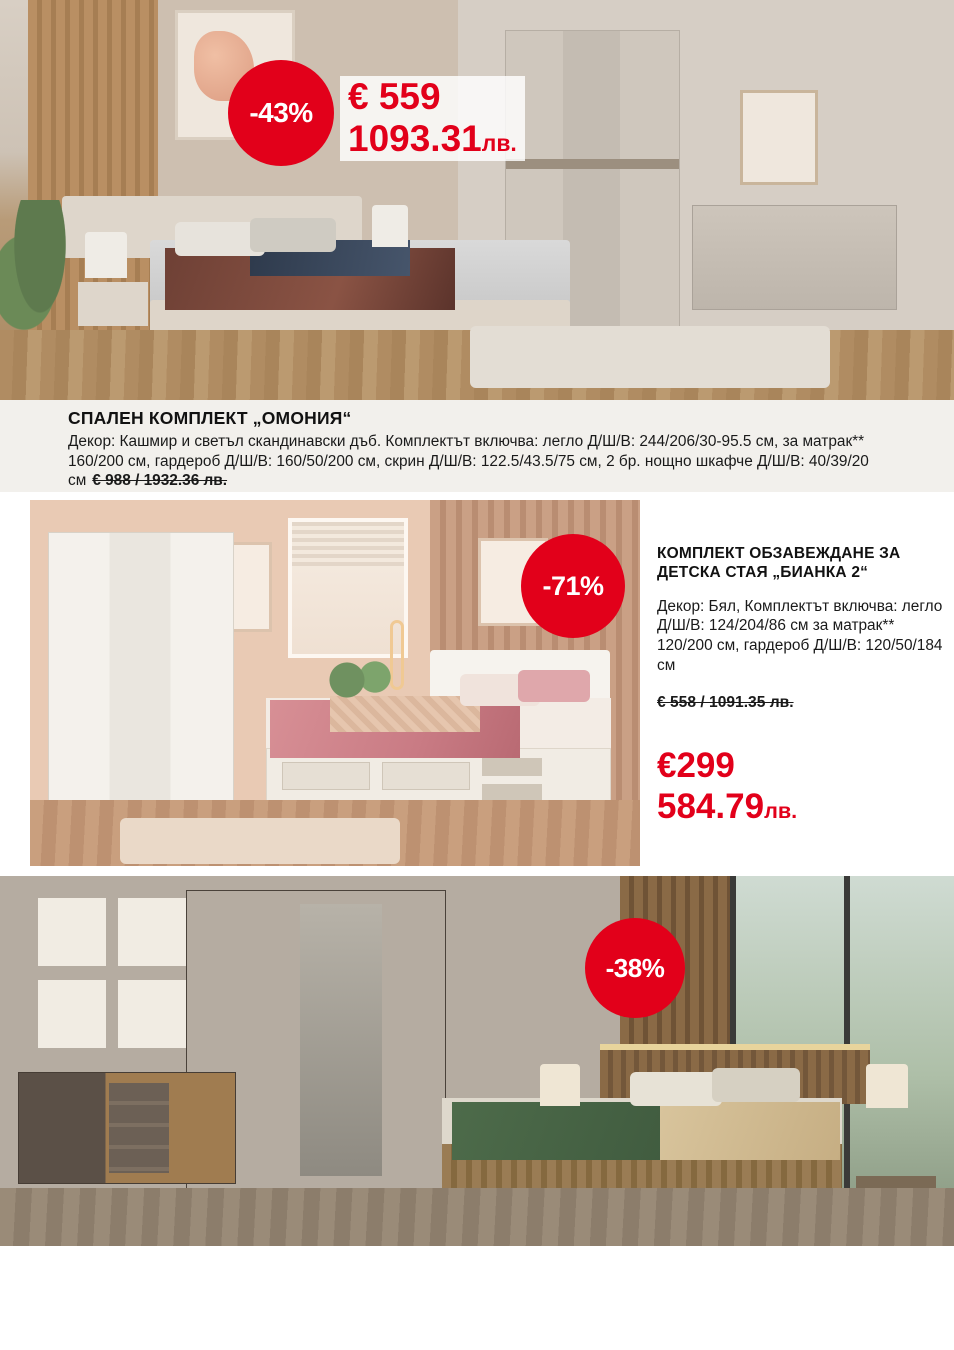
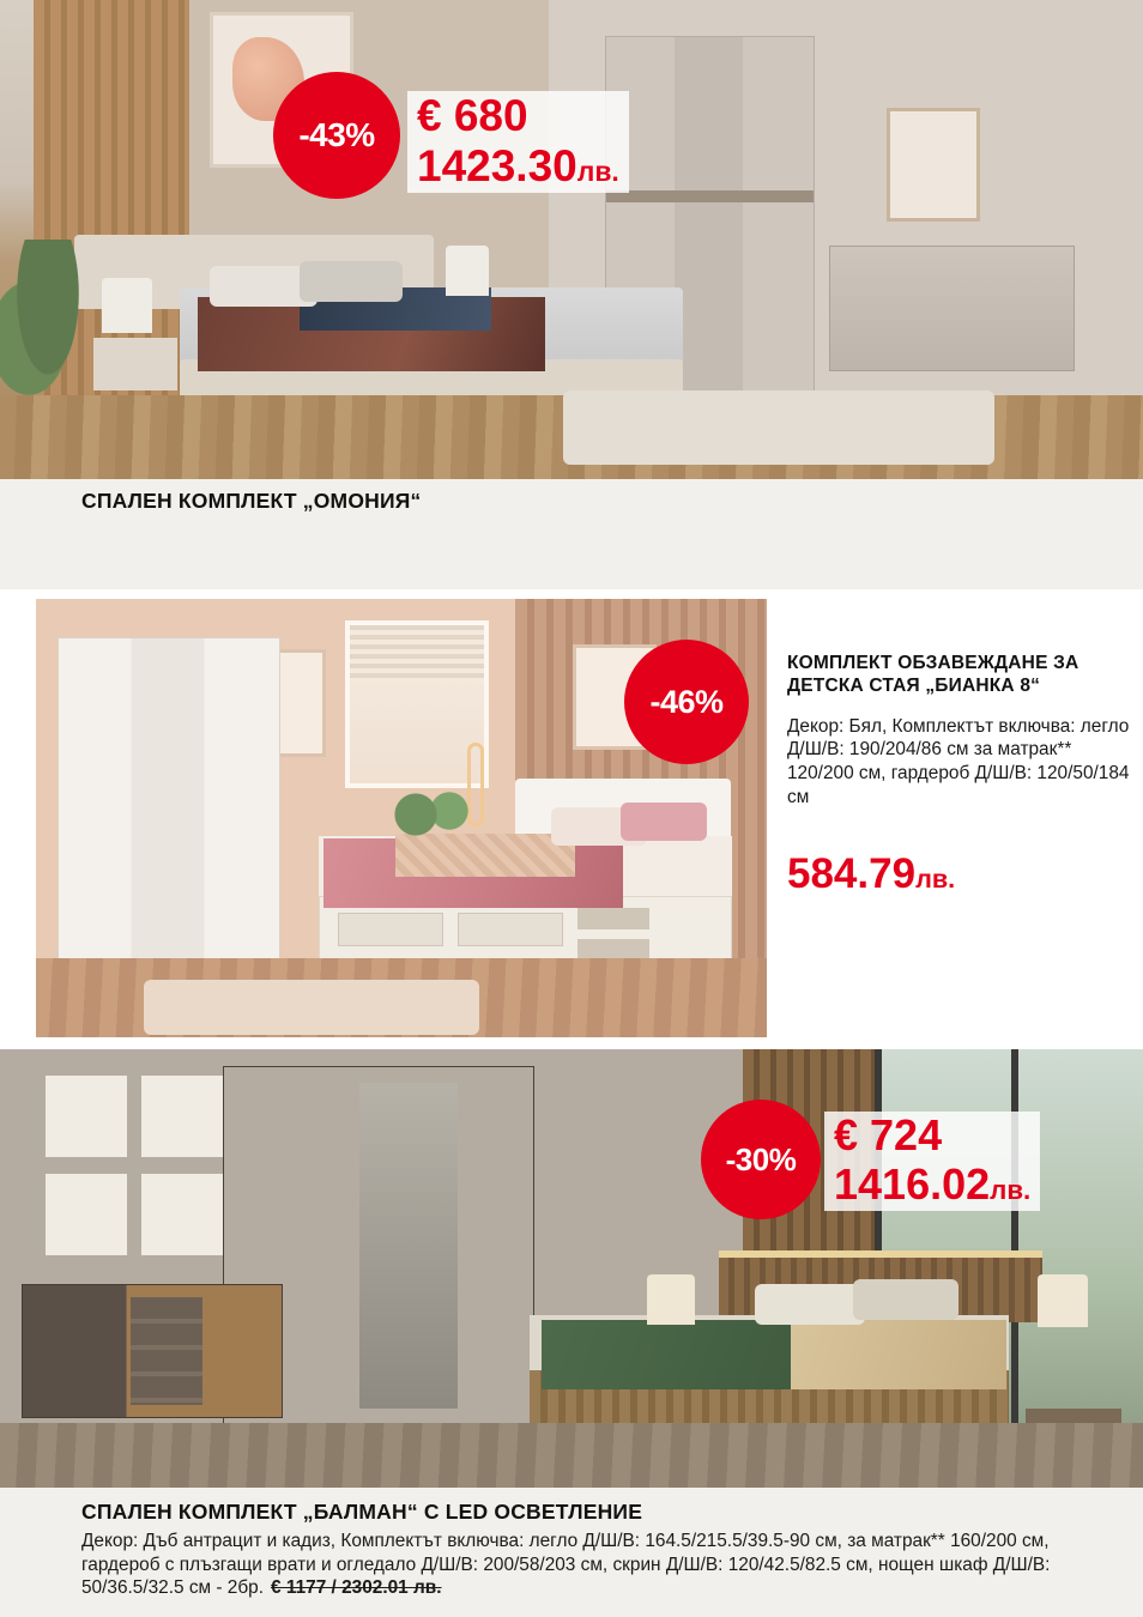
  -43%
- € 559
+ € 680
- 1093.31лв.
+ 1423.30лв.
  СПАЛЕН КОМПЛЕКТ „ОМОНИЯ“
- Декор: Кашмир и светъл скандинавски дъб. Комплектът включва: легло Д/Ш/В: 244/206/30-95.5 см, за матрак** 160/200 см, гардероб Д/Ш/В: 160/50/200 см, скрин Д/Ш/В: 122.5/43.5/75 см, 2 бр. нощно шкафче Д/Ш/В: 40/39/20 см € 988 / 1932.36 лв.
- -71%
+ -46%
- КОМПЛЕКТ ОБЗАВЕЖДАНЕ ЗА ДЕТСКА СТАЯ „БИАНКА 2“
+ КОМПЛЕКТ ОБЗАВЕЖДАНЕ ЗА ДЕТСКА СТАЯ „БИАНКА 8“
- Декор: Бял, Комплектът включва: легло Д/Ш/В: 124/204/86 см за матрак** 120/200 см, гардероб Д/Ш/В: 120/50/184 см
+ Декор: Бял, Комплектът включва: легло Д/Ш/В: 190/204/86 см за матрак** 120/200 см, гардероб Д/Ш/В: 120/50/184 см
- € 558 / 1091.35 лв.
- €299
  584.79лв.
- -38%
+ -30%
+ € 724
+ 1416.02лв.
+ СПАЛЕН КОМПЛЕКТ „БАЛМАН“ С LED ОСВЕТЛЕНИЕ
+ Декор: Дъб антрацит и кадиз, Комплектът включва: легло Д/Ш/В: 164.5/215.5/39.5-90 см, за матрак** 160/200 см, гардероб с плъзгащи врати и огледало Д/Ш/В: 200/58/203 см, скрин Д/Ш/В: 120/42.5/82.5 см, нощен шкаф Д/Ш/В: 50/36.5/32.5 см - 2бр. € 1177 / 2302.01 лв.
